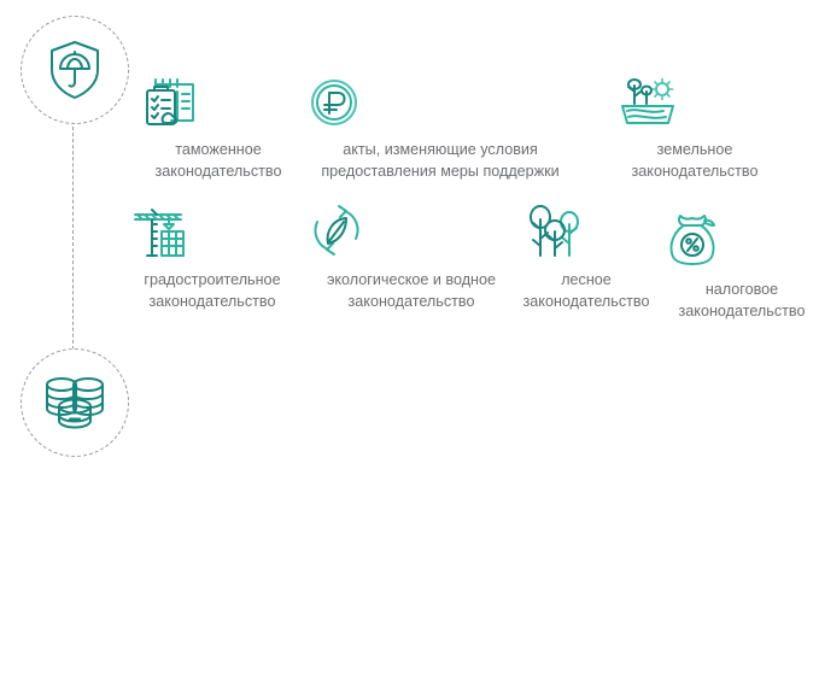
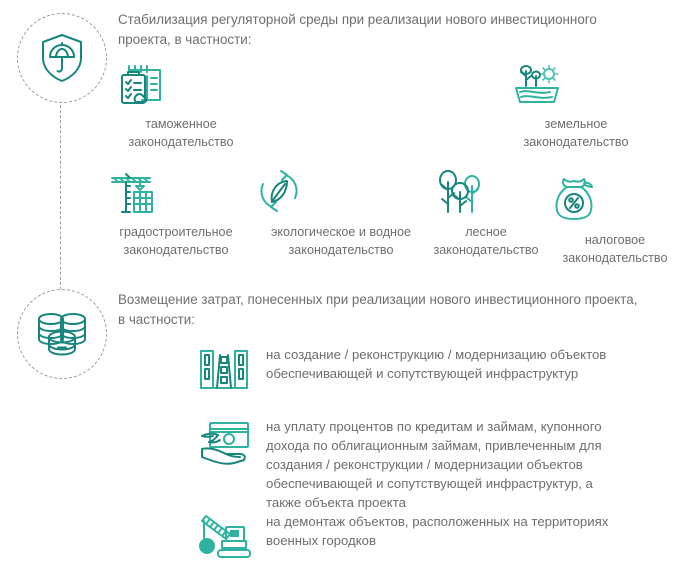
+ Стабилизация регуляторной среды при реализации нового инвестиционного проекта, в частности:
  таможенное
  законодательство
- акты, изменяющие условия
- предоставления меры поддержки
  земельное
  законодательство
  градостроительное
  законодательство
  экологическое и водное
  законодательство
  лесное
  законодательство
  налоговое
  законодательство
+ Возмещение затрат, понесенных при реализации нового инвестиционного проекта, в частности:
+ на создание / реконструкцию / модернизацию объектов
+ обеспечивающей и сопутствующей инфраструктур
+ на уплату процентов по кредитам и займам, купонного
+ дохода по облигационным займам, привлеченным для
+ создания / реконструкции / модернизации объектов
+ обеспечивающей и сопутствующей инфраструктур, а
+ также объекта проекта
+ на демонтаж объектов, расположенных на территориях
+ военных городков
